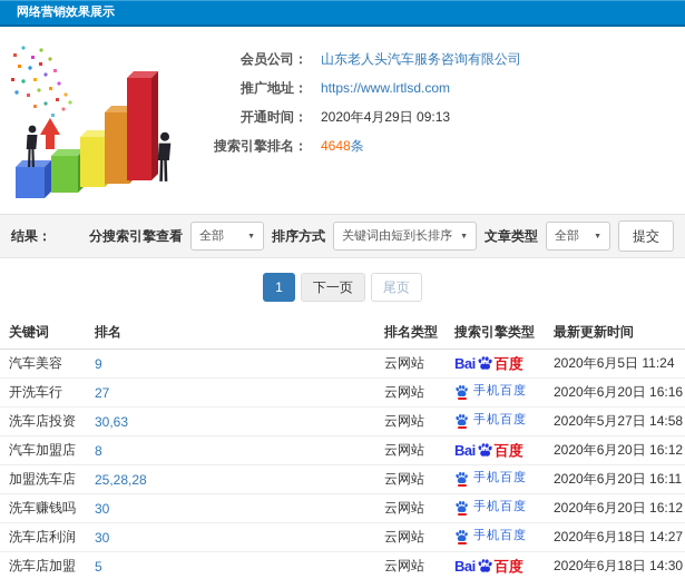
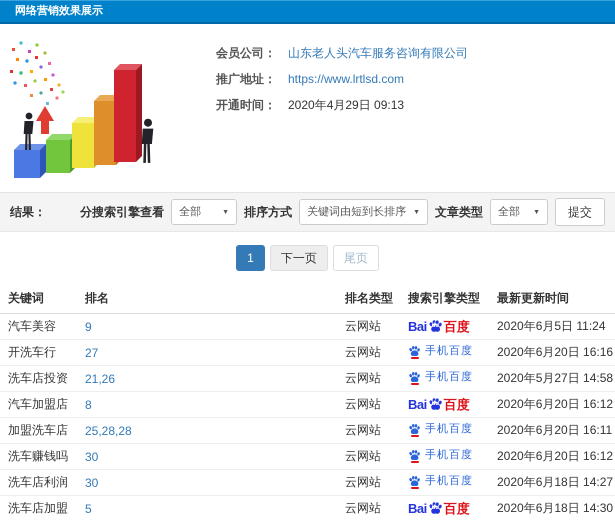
  网络营销效果展示
  会员公司：
  山东老人头汽车服务咨询有限公司
  推广地址：
  https://www.lrtlsd.com
  开通时间：
  2020年4月29日 09:13
- 搜索引擎排名：
- 4648条
  结果：
  分搜索引擎查看
  全部
  排序方式
  关键词由短到长排序
  文章类型
  全部
  提交
  1
  下一页
  尾页
  关键词	排名	排名类型	搜索引擎类型	最新更新时间
  汽车美容	9	云网站	Bai 百度	2020年6月5日 11:24
  开洗车行	27	云网站	手机百度	2020年6月20日 16:16
- 洗车店投资	30,63	云网站	手机百度	2020年5月27日 14:58
+ 洗车店投资	21,26	云网站	手机百度	2020年5月27日 14:58
  汽车加盟店	8	云网站	Bai 百度	2020年6月20日 16:12
  加盟洗车店	25,28,28	云网站	手机百度	2020年6月20日 16:11
  洗车赚钱吗	30	云网站	手机百度	2020年6月20日 16:12
  洗车店利润	30	云网站	手机百度	2020年6月18日 14:27
  洗车店加盟	5	云网站	Bai 百度	2020年6月18日 14:30
